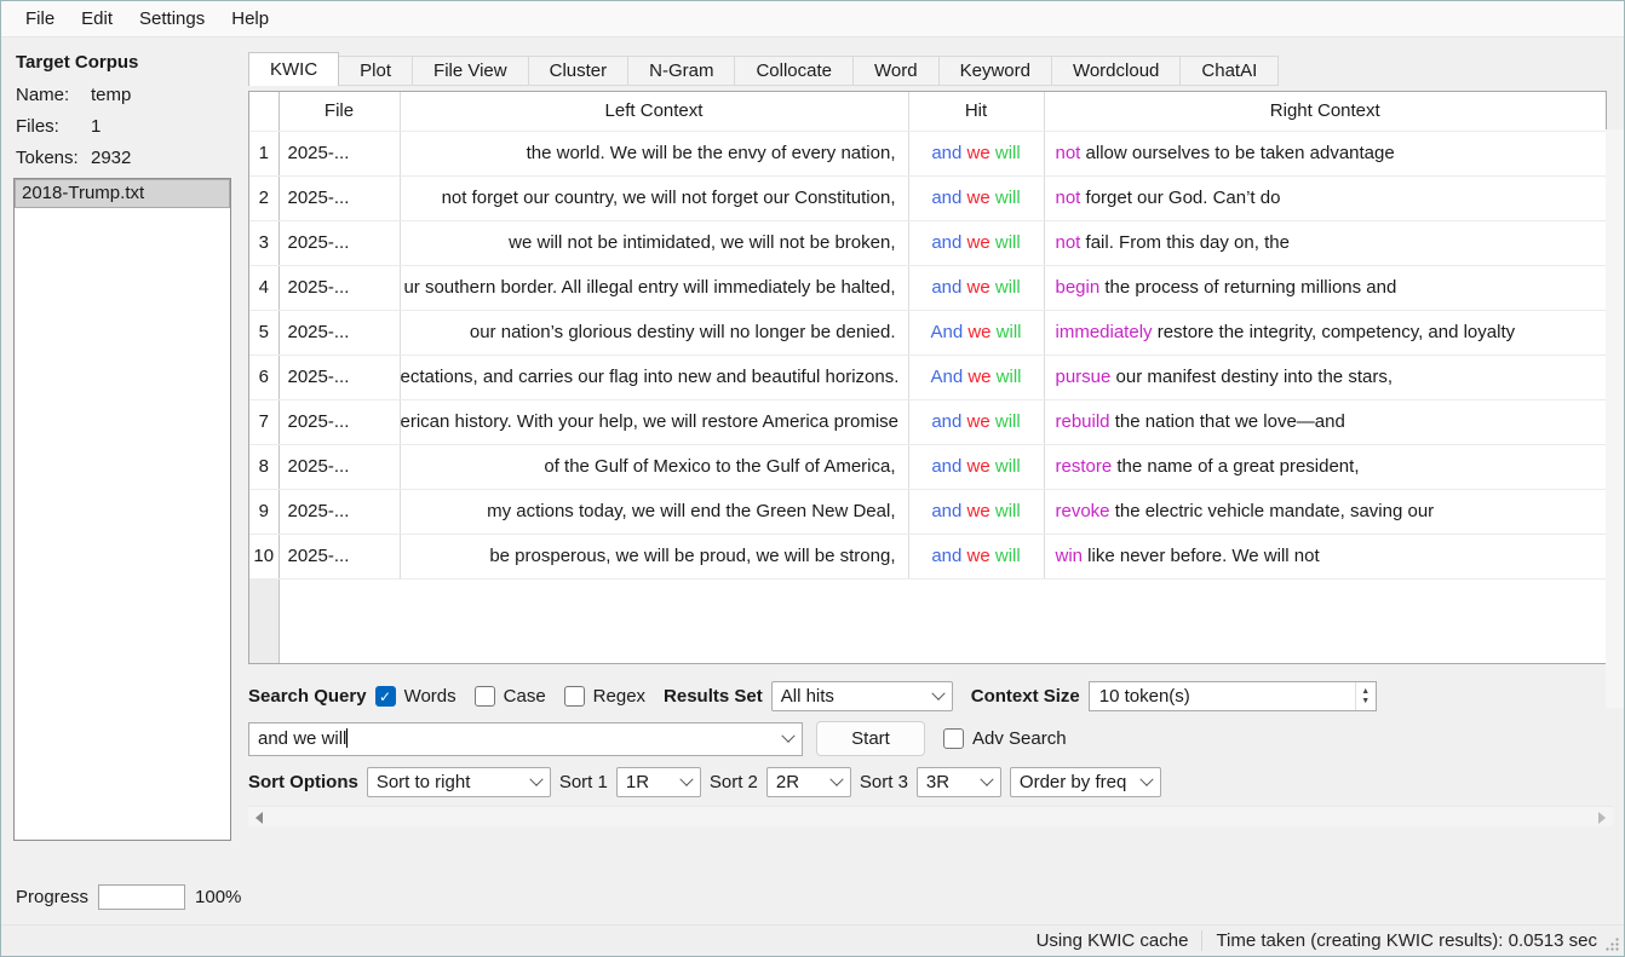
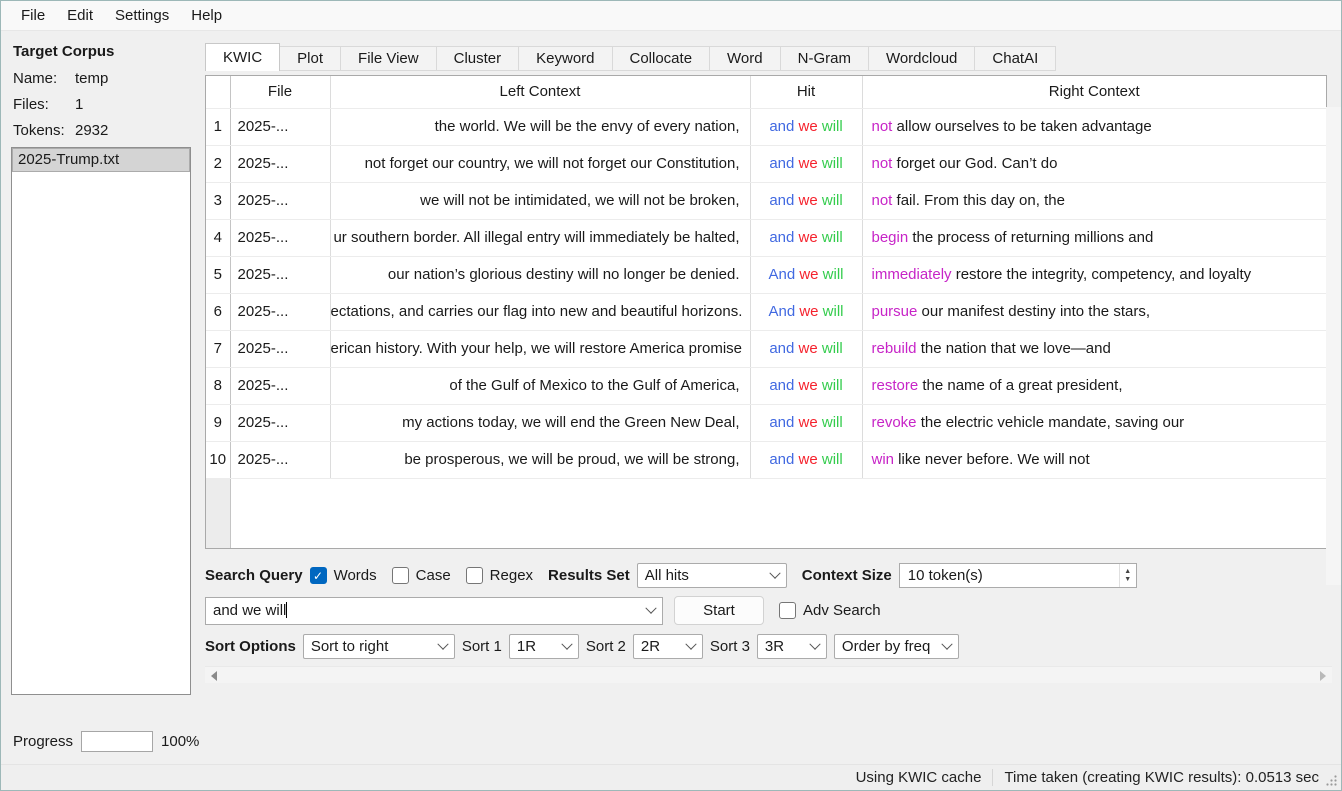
  File
  Edit
  Settings
  Help
  Target Corpus
  Name:
  temp
  Files:
  1
  Tokens:
  2932
- 2018-Trump.txt
+ 2025-Trump.txt
  Progress
  100%
  KWIC
  Plot
  File View
  Cluster
- N-Gram
+ Keyword
  Collocate
  Word
- Keyword
+ N-Gram
  Wordcloud
  ChatAI
  	File	Left Context	Hit	Right Context
  1	2025-...	the world. We will be the envy of every nation,	and we will	not allow ourselves to be taken advantage
  2	2025-...	not forget our country, we will not forget our Constitution,	and we will	not forget our God. Can’t do
  3	2025-...	we will not be intimidated, we will not be broken,	and we will	not fail. From this day on, the
  4	2025-...	ur southern border. All illegal entry will immediately be halted,	and we will	begin the process of returning millions and
  5	2025-...	our nation’s glorious destiny will no longer be denied.	And we will	immediately restore the integrity, competency, and loyalty
  6	2025-...	ectations, and carries our flag into new and beautiful horizons.	And we will	pursue our manifest destiny into the stars,
  7	2025-...	erican history. With your help, we will restore America promise	and we will	rebuild the nation that we love—and
  8	2025-...	of the Gulf of Mexico to the Gulf of America,	and we will	restore the name of a great president,
  9	2025-...	my actions today, we will end the Green New Deal,	and we will	revoke the electric vehicle mandate, saving our
  10	2025-...	be prosperous, we will be proud, we will be strong,	and we will	win like never before. We will not
  Search Query
  ✓
  Words
  Case
  Regex
  Results Set
  All hits
  Context Size
  10 token(s)
  and we will
  Start
  Adv Search
  Sort Options
  Sort to right
  Sort 1
  1R
  Sort 2
  2R
  Sort 3
  3R
  Order by freq
  Using KWIC cache
  Time taken (creating KWIC results): 0.0513 sec
